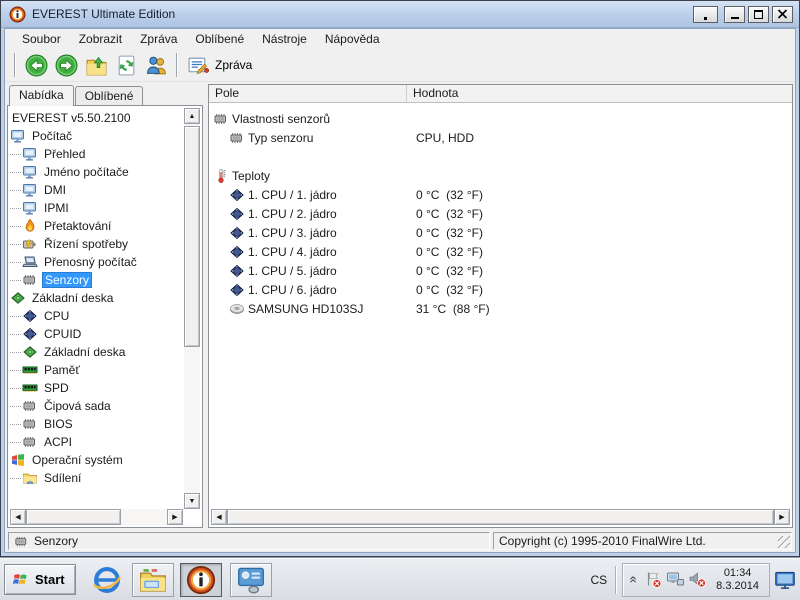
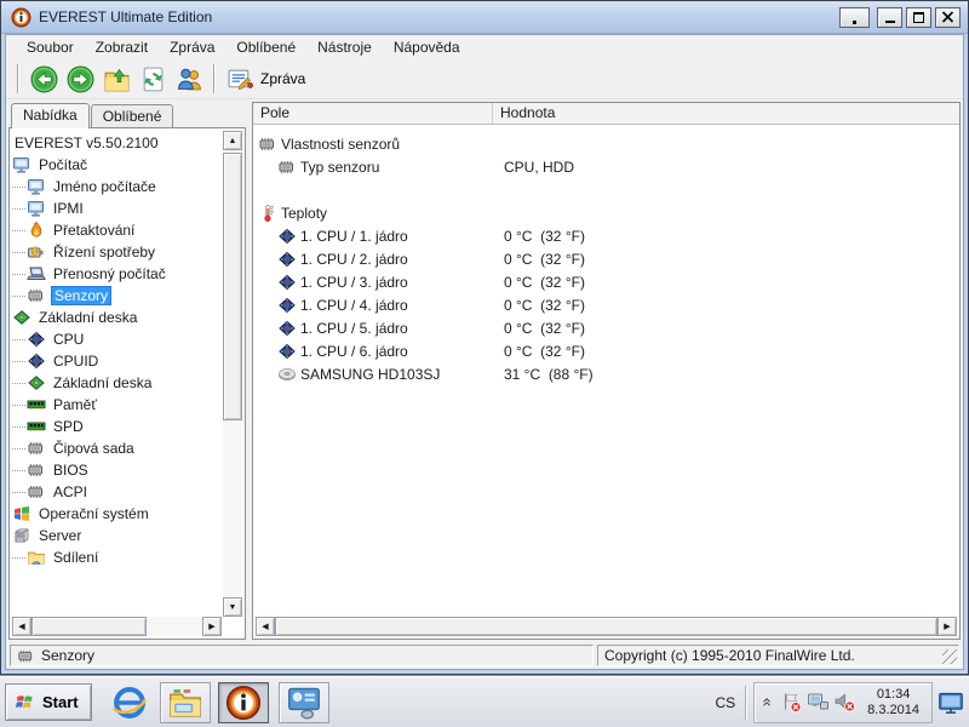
  EVEREST Ultimate Edition
  Soubor
  Zobrazit
  Zpráva
  Oblíbené
  Nástroje
  Nápověda
  Zpráva
  Nabídka
  Oblíbené
  EVEREST v5.50.2100
  Počítač
- Přehled
  Jméno počítače
- DMI
  IPMI
  Přetaktování
  Řízení spotřeby
  Přenosný počítač
  Senzory
  Základní deska
  CPU
  CPUID
  Základní deska
  Paměť
  SPD
  Čipová sada
  BIOS
  ACPI
  Operační systém
+ Server
  Sdílení
  Pole
  Hodnota
  Vlastnosti senzorů
  Typ senzoru
  CPU, HDD
  Teploty
  1. CPU / 1. jádro
  0 °C (32 °F)
  1. CPU / 2. jádro
  0 °C (32 °F)
  1. CPU / 3. jádro
  0 °C (32 °F)
  1. CPU / 4. jádro
  0 °C (32 °F)
  1. CPU / 5. jádro
  0 °C (32 °F)
  1. CPU / 6. jádro
  0 °C (32 °F)
  SAMSUNG HD103SJ
  31 °C (88 °F)
  Senzory
  Copyright (c) 1995-2010 FinalWire Ltd.
  Start
  CS
  01:34
  8.3.2014
